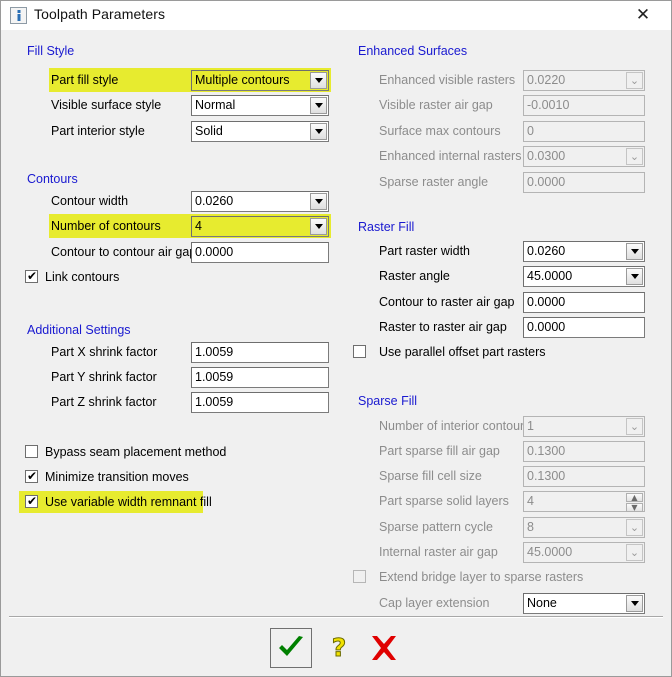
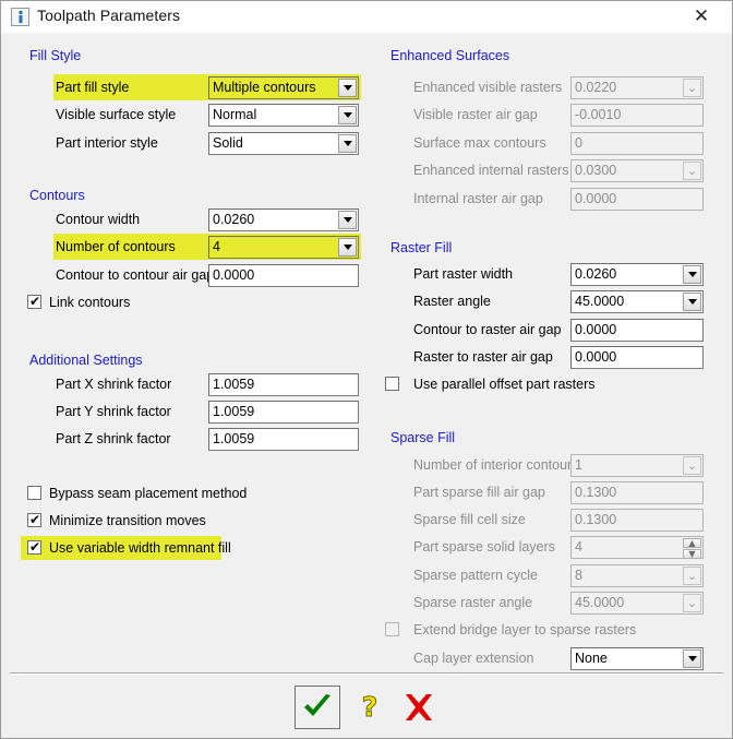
  Toolpath Parameters
  ✕
  Fill Style
  Part fill style
  Multiple contours
  Visible surface style
  Normal
  Part interior style
  Solid
  Contours
  Contour width
  0.0260
  Number of contours
  4
  Contour to contour air ga
  0.0000
  ✔
  Link contours
  Additional Settings
  Part X shrink factor
  1.0059
  Part Y shrink factor
  1.0059
  Part Z shrink factor
  1.0059
  Bypass seam placement method
  ✔
  Minimize transition moves
  ✔
  Use variable width remnant fill
  Enhanced Surfaces
  Enhanced visible rasters
  0.0220
  ⌄
  Visible raster air gap
  -0.0010
  Surface max contours
  0
  Enhanced internal rasters
  0.0300
  ⌄
- Sparse raster angle
+ Internal raster air gap
  0.0000
  Raster Fill
  Part raster width
  0.0260
  Raster angle
  45.0000
  Contour to raster air gap
  0.0000
  Raster to raster air gap
  0.0000
  Use parallel offset part rasters
  Sparse Fill
  Number of interior contou
  1
  ⌄
  Part sparse fill air gap
  0.1300
  Sparse fill cell size
  0.1300
  Part sparse solid layers
  4
  ▲
  ▼
  Sparse pattern cycle
  8
  ⌄
- Internal raster air gap
+ Sparse raster angle
  45.0000
  ⌄
  Extend bridge layer to sparse rasters
  Cap layer extension
  None
  ?
